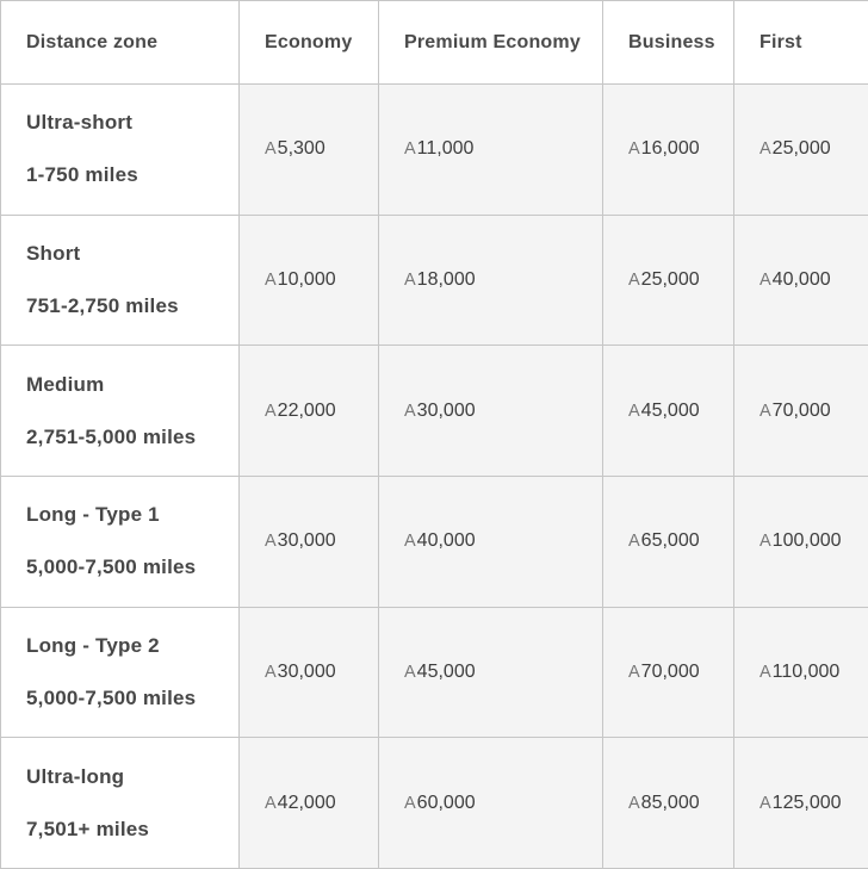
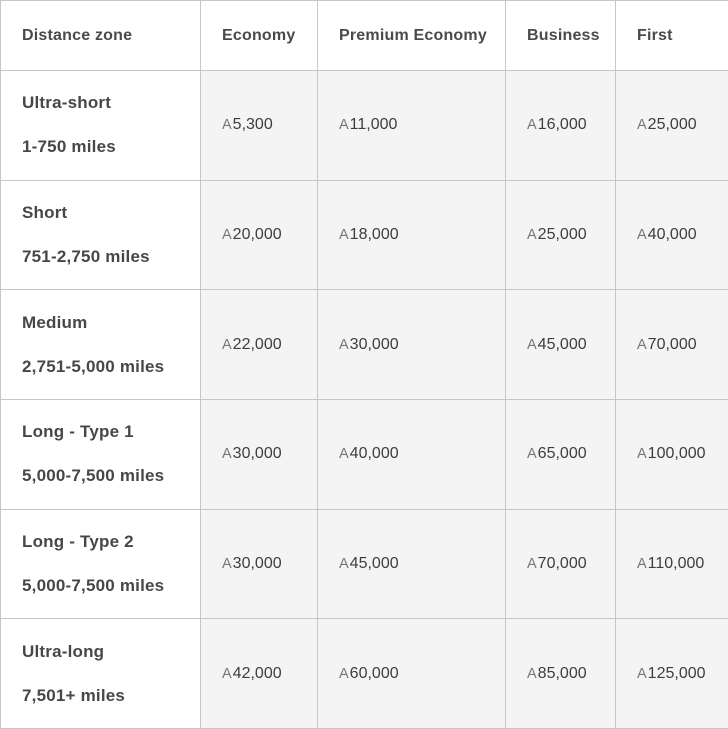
  Distance zone	Economy	Premium Economy	Business	First
  Ultra-short 1-750 miles	A5,300	A11,000	A16,000	A25,000
- Short 751-2,750 miles	A10,000	A18,000	A25,000	A40,000
+ Short 751-2,750 miles	A20,000	A18,000	A25,000	A40,000
  Medium 2,751-5,000 miles	A22,000	A30,000	A45,000	A70,000
  Long - Type 1 5,000-7,500 miles	A30,000	A40,000	A65,000	A100,000
  Long - Type 2 5,000-7,500 miles	A30,000	A45,000	A70,000	A110,000
  Ultra-long 7,501+ miles	A42,000	A60,000	A85,000	A125,000
